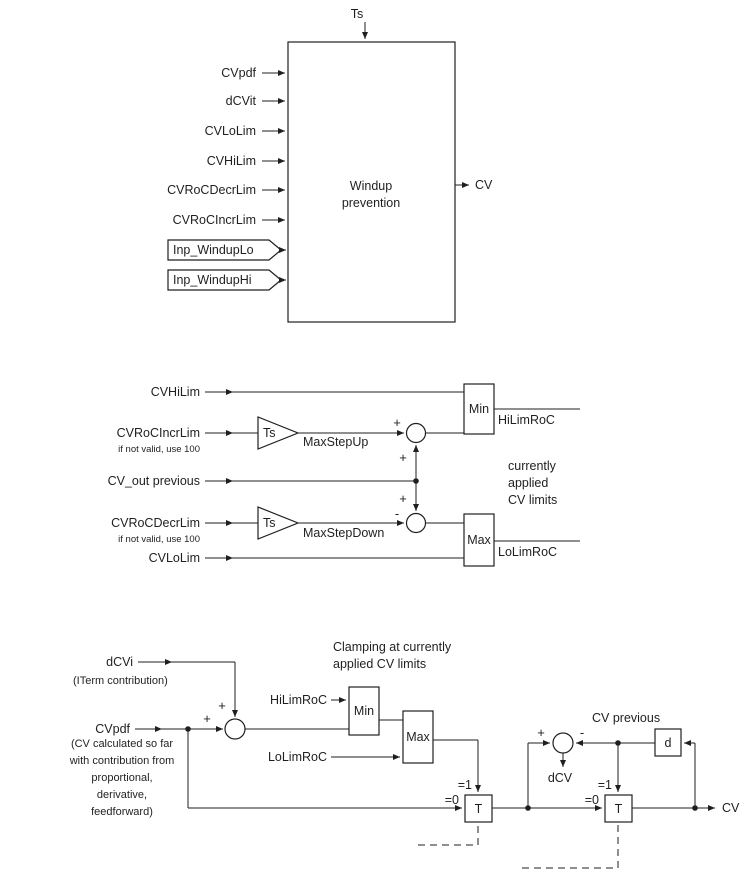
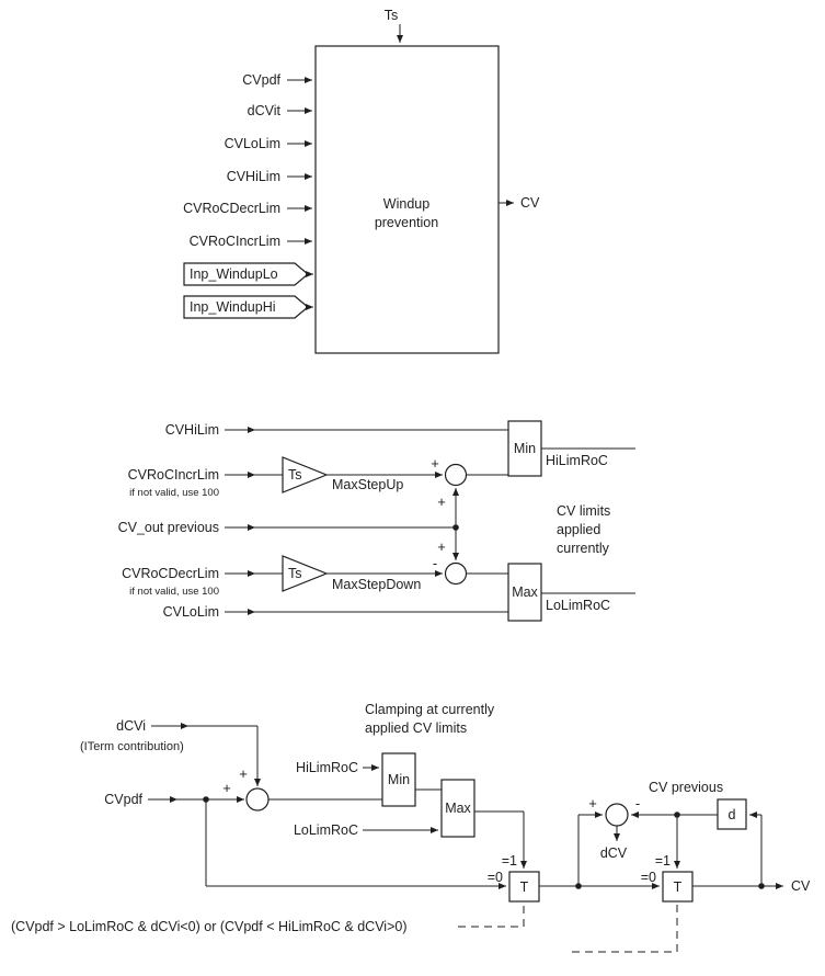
  Ts
  Windup
  prevention
  CVpdf
  dCVit
  CVLoLim
  CVHiLim
  CVRoCDecrLim
  CVRoCIncrLim
  Inp_WindupLo
  Inp_WindupHi
  CV
  CVHiLim
  CVRoCIncrLim
  if not valid, use 100
  Ts
  MaxStepUp
  +
  +
  Min
  HiLimRoC
  CV_out previous
  CVRoCDecrLim
  if not valid, use 100
  Ts
  MaxStepDown
  -
  +
  Max
  LoLimRoC
  CVLoLim
- currently
+ CV limits
  applied
- CV limits
+ currently
  Clamping at currently
  applied CV limits
  dCVi
  (ITerm contribution)
  CVpdf
- (CV calculated so far
- with contribution from
- proportional,
- derivative,
- feedforward)
  +
  +
  HiLimRoC
  LoLimRoC
  Min
  Max
  =1
  =0
  T
  +
  -
  dCV
  CV previous
  =1
  =0
  d
  T
  CV
+ (CVpdf > LoLimRoC & dCVi<0) or (CVpdf < HiLimRoC & dCVi>0)
